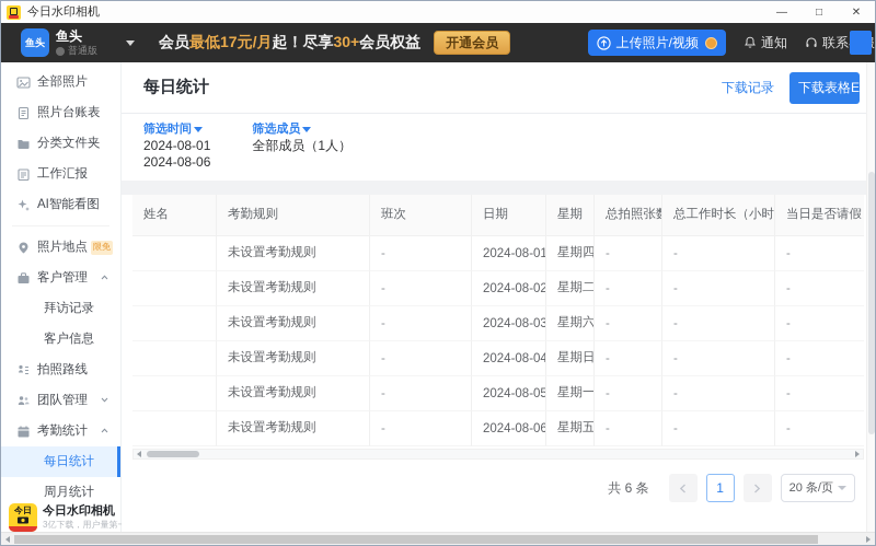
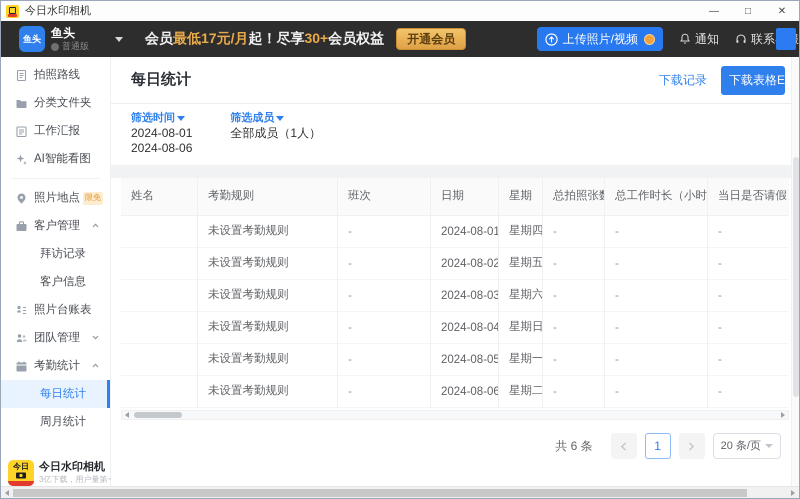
  今日水印相机
  —
  □
  ✕
  鱼头
  鱼头
  普通版
  会员最低17元/月起！尽享30+会员权益
  开通会员
  上传照片/视频
  通知
- 全部照片
- 照片台账表
+ 拍照路线
  分类文件夹
  工作汇报
  AI智能看图
  照片地点
  限免
  客户管理
  拜访记录
  客户信息
- 拍照路线
+ 照片台账表
  团队管理
  考勤统计
  每日统计
  周月统计
  今日
  今日水印相机
  3亿下载，用户量第
  每日统计
  下载记录
  筛选时间
  2024-08-01
  2024-08-06
  筛选成员
  全部成员（1人）
  姓名
  考勤规则
  班次
  日期
  星期
  总拍照张
  总工作时长（小时
  当日是否请假
  未设置考勤规则
  -
  2024-08-01
  星期四
  -
  -
  -
  未设置考勤规则
  -
  2024-08-02
- 星期二
+ 星期五
  -
  -
  -
  未设置考勤规则
  -
  2024-08-03
  星期六
  -
  -
  -
  未设置考勤规则
  -
  2024-08-04
  星期日
  -
  -
  -
  未设置考勤规则
  -
  2024-08-05
  星期一
  -
  -
  -
  未设置考勤规则
  -
  2024-08-06
- 星期五
+ 星期二
  -
  -
  -
  共 6 条
  1
  20 条/页
